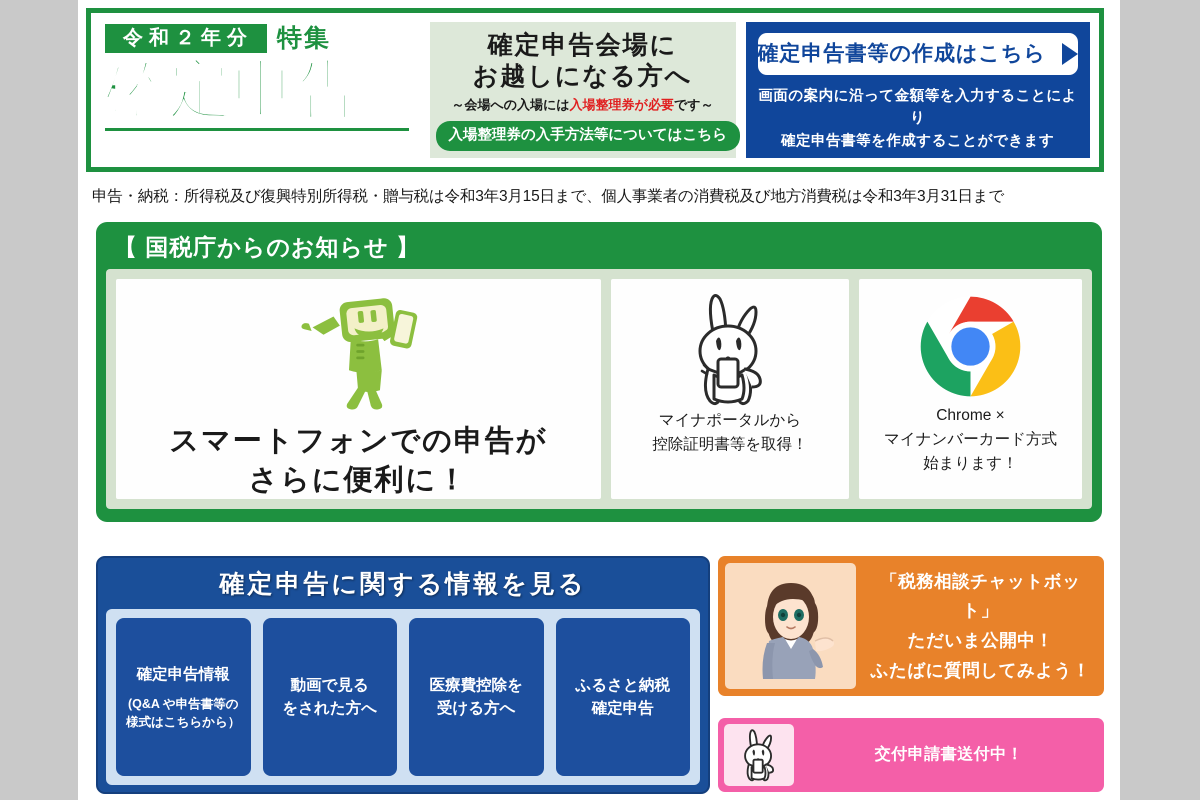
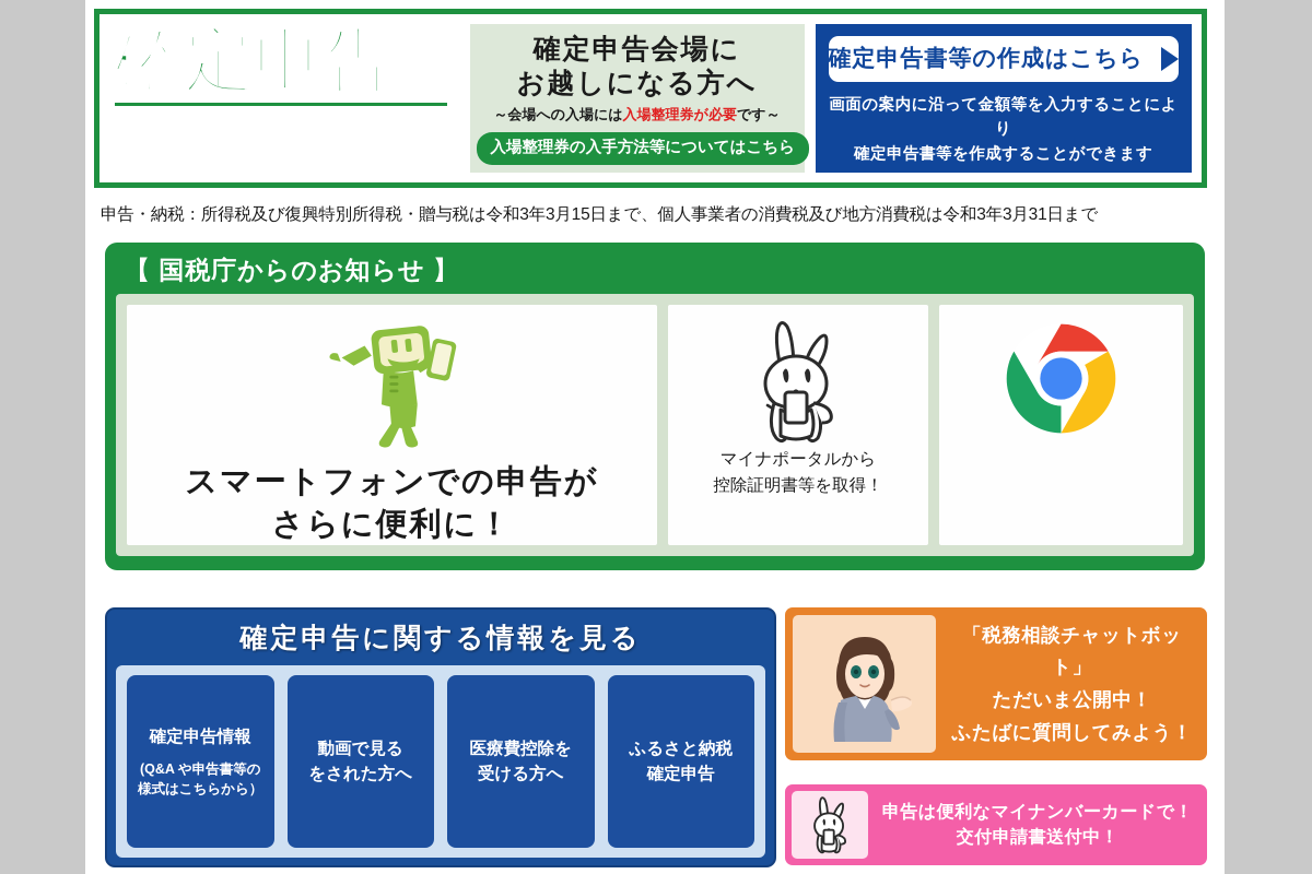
- 令和２年分
- 特集
  確定申告
  確定申告会場に
  お越しになる方へ
  ～会場への入場には入場整理券が必要です～
  入場整理券の入手方法等についてはこちら
  確定申告書等の作成はこちら
  画面の案内に沿って金額等を入力することにより
  確定申告書等を作成することができます
  申告・納税：所得税及び復興特別所得税・贈与税は令和3年3月15日まで、個人事業者の消費税及び地方消費税は令和3年3月31日まで
  【 国税庁からのお知らせ 】
  スマートフォンでの申告が
  さらに便利に！
  マイナポータルから
  控除証明書等を取得！
- Chrome ×
- マイナンバーカード方式
- 始まります！
  確定申告に関する情報を見る
  確定申告情報
  (Q&A や申告書等の
  様式はこちらから）
  動画で見る
  をされた方へ
  医療費控除を
  受ける方へ
  ふるさと納税
  確定申告
  「税務相談チャットボット」
  ただいま公開中！
  ふたばに質問してみよう！
+ 申告は便利なマイナンバーカードで！
  交付申請書送付中！
